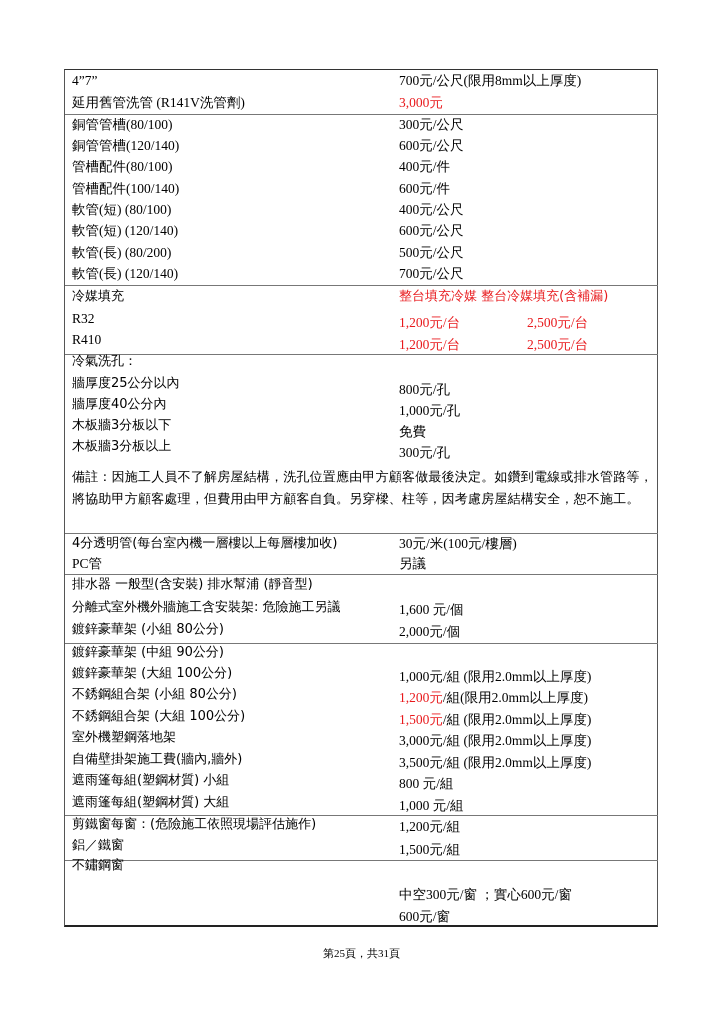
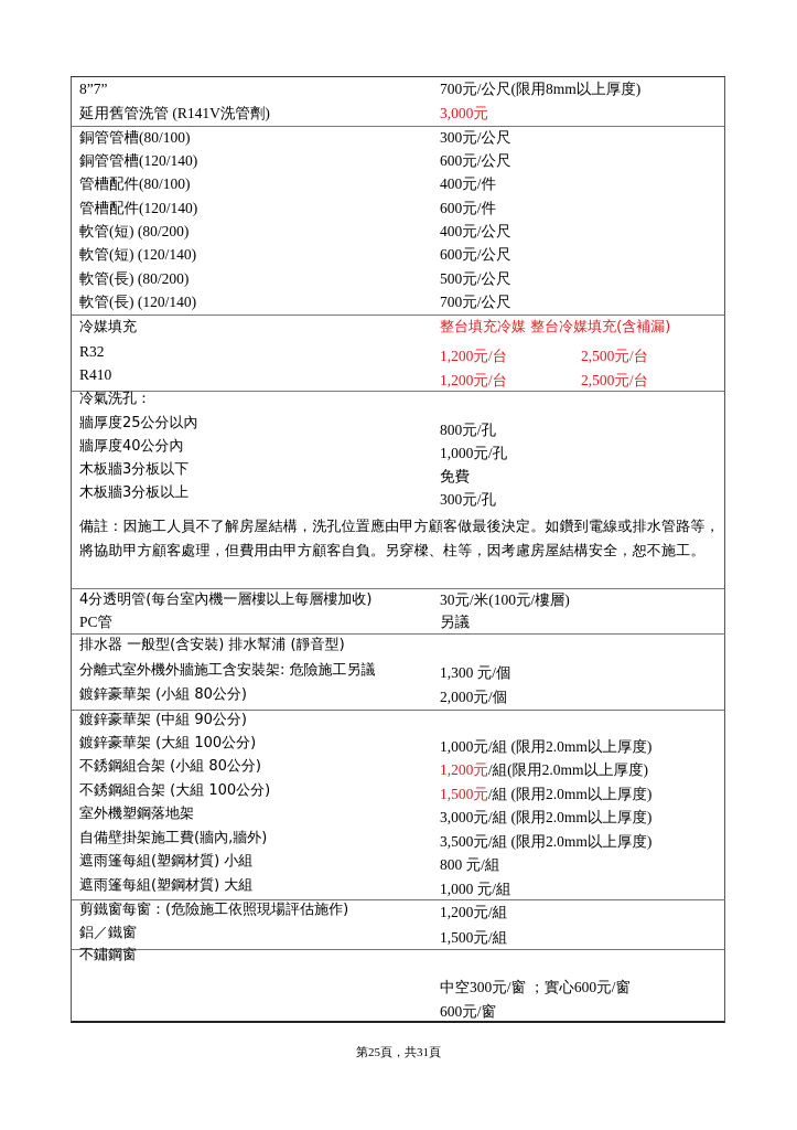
- 4”7”
+ 8”7”
  700元/公尺(限用8mm以上厚度)
  延用舊管洗管 (R141V洗管劑)
  3,000元
  銅管管槽(80/100)
  300元/公尺
  銅管管槽(120/140)
  600元/公尺
  管槽配件(80/100)
  400元/件
- 管槽配件(100/140)
+ 管槽配件(120/140)
  600元/件
- 軟管(短) (80/100)
+ 軟管(短) (80/200)
  400元/公尺
  軟管(短) (120/140)
  600元/公尺
  軟管(長) (80/200)
  500元/公尺
  軟管(長) (120/140)
  700元/公尺
  冷媒填充
  整台填充冷媒 整台冷媒填充(含補漏)
  R32
  1,200元/台
  2,500元/台
  R410
  1,200元/台
  2,500元/台
  冷氣洗孔：
  牆厚度25公分以內
  800元/孔
  牆厚度40公分內
  1,000元/孔
  木板牆3分板以下
  免費
  木板牆3分板以上
  300元/孔
  備註：因施工人員不了解房屋結構，洗孔位置應由甲方顧客做最後決定。如鑽到電線或排水管路等，將協助甲方顧客處理，但費用由甲方顧客自負。另穿樑、柱等，因考慮房屋結構安全，恕不施工。
  4分透明管(每台室內機一層樓以上每層樓加收)
  30元/米(100元/樓層)
  PC管
  另議
  排水器 一般型(含安裝) 排水幫浦 (靜音型)
  分離式室外機外牆施工含安裝架: 危險施工另議
- 1,600 元/個
+ 1,300 元/個
  鍍鋅豪華架 (小組 80公分)
  2,000元/個
  鍍鋅豪華架 (中組 90公分)
  鍍鋅豪華架 (大組 100公分)
  1,000元/組 (限用2.0mm以上厚度)
  不銹鋼組合架 (小組 80公分)
  1,200元/組(限用2.0mm以上厚度)
  不銹鋼組合架 (大組 100公分)
  1,500元/組 (限用2.0mm以上厚度)
  室外機塑鋼落地架
  3,000元/組 (限用2.0mm以上厚度)
  自備壁掛架施工費(牆內,牆外)
  3,500元/組 (限用2.0mm以上厚度)
  遮雨篷每組(塑鋼材質) 小組
  800 元/組
  遮雨篷每組(塑鋼材質) 大組
  1,000 元/組
  剪鐵窗每窗：(危險施工依照現場評估施作)
  1,200元/組
  鋁／鐵窗
  1,500元/組
  不鏽鋼窗
  中空300元/窗 ；實心600元/窗
  600元/窗
  第25頁，共31頁
